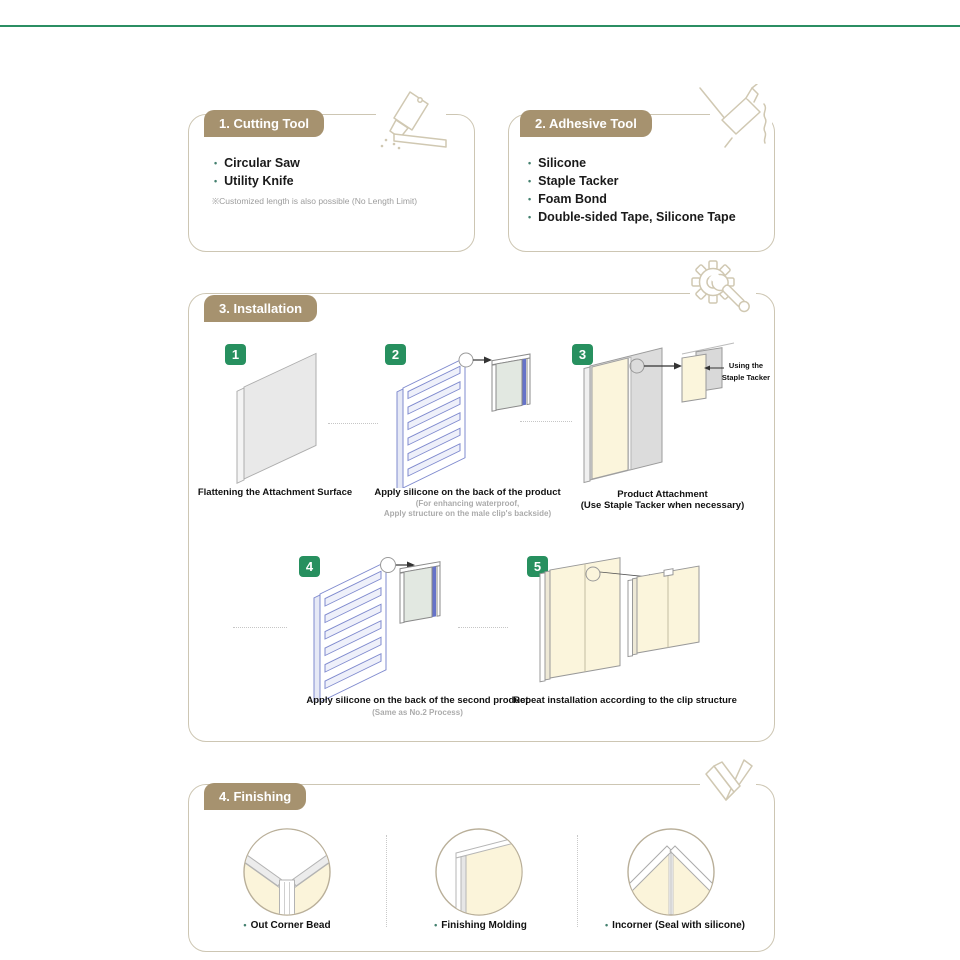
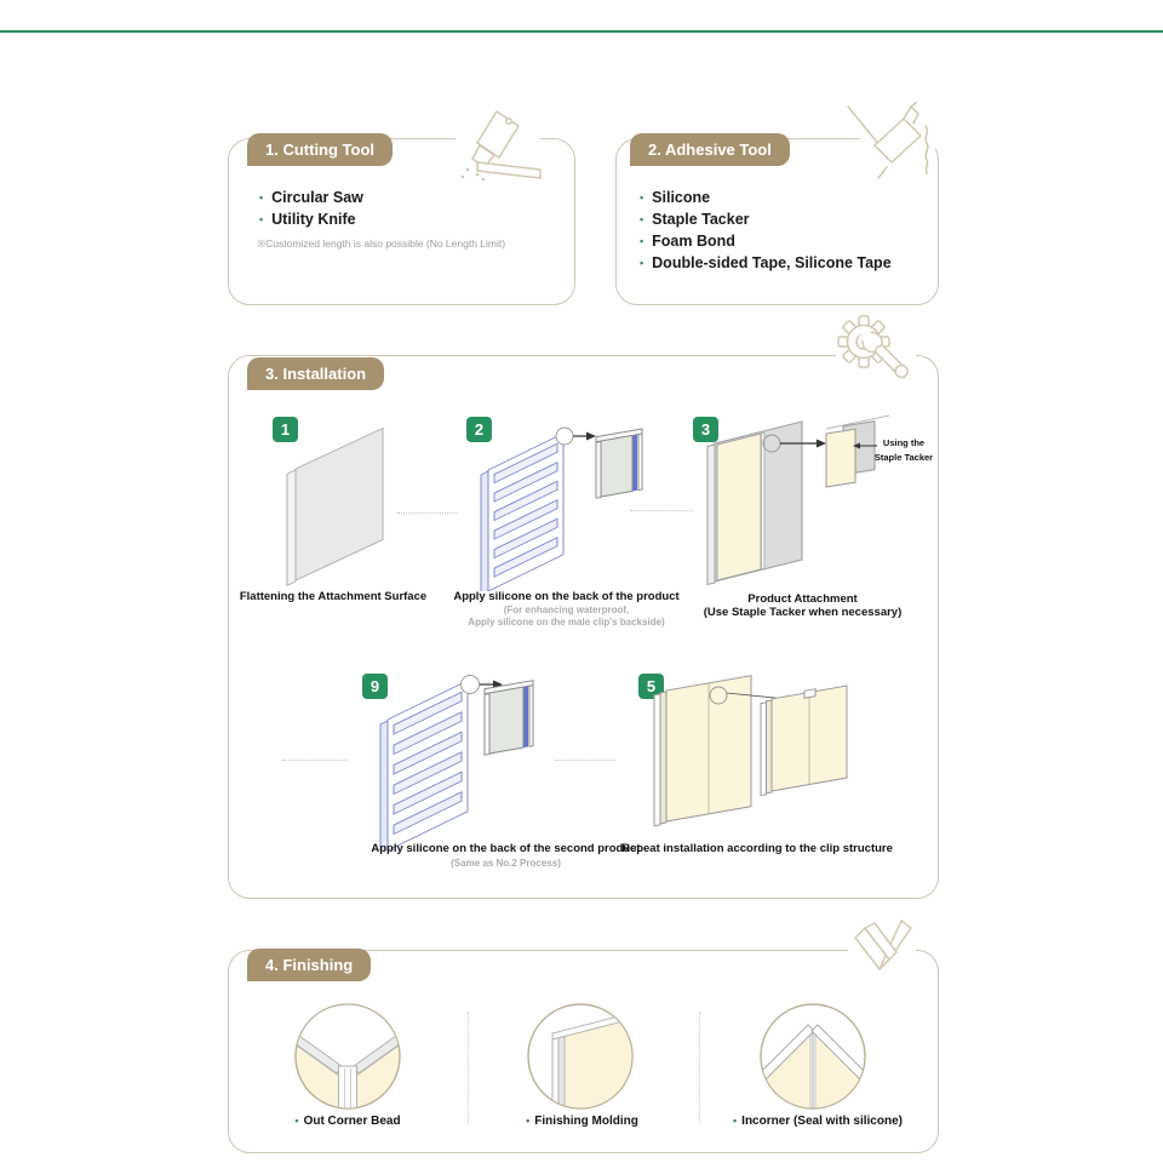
  1. Cutting Tool
  •
  Circular Saw
  •
  Utility Knife
  ※Customized length is also possible (No Length Limit)
  2. Adhesive Tool
  •
  Silicone
  •
  Staple Tacker
  •
  Foam Bond
  •
  Double-sided Tape, Silicone Tape
  3. Installation
  1
  2
  3
- 4
+ 9
  5
  Using the
  Staple Tacker
  Flattening the Attachment Surface
  Apply silicone on the back of the product
  (For enhancing waterproof,
- Apply structure on the male clip's backside)
+ Apply silicone on the male clip's backside)
  Product Attachment
  (Use Staple Tacker when necessary)
  Apply silicone on the back of the second product
  (Same as No.2 Process)
  Repeat installation according to the clip structure
  4. Finishing
  • Out Corner Bead
  • Finishing Molding
  • Incorner (Seal with silicone)
